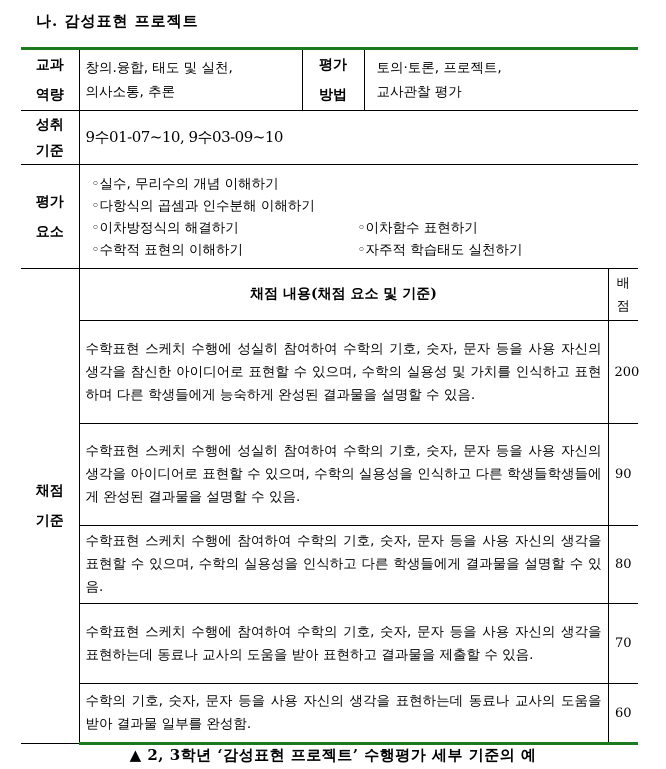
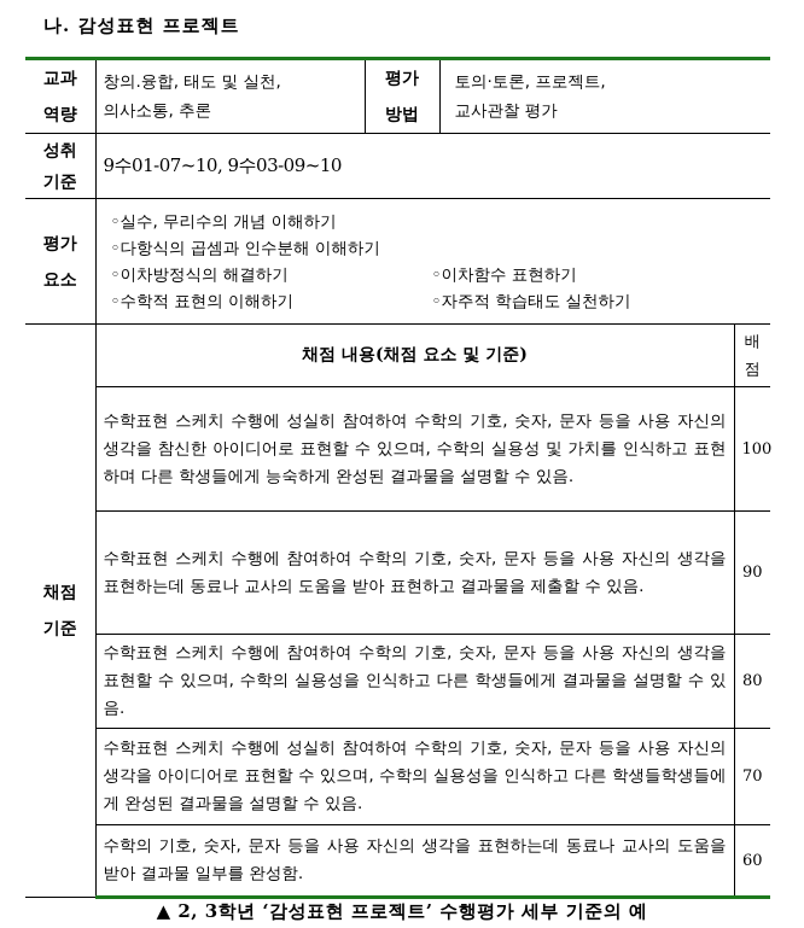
  나. 감성표현 프로젝트
  교과 역량	창의.융합, 태도 및 실천, 의사소통, 추론	평가 방법	토의·토론, 프로젝트, 교사관찰 평가
  성취 기준	9수01-07~10, 9수03-09~10
  평가 요소	◦실수, 무리수의 개념 이해하기 ◦다항식의 곱셈과 인수분해 이해하기 ◦이차방정식의 해결하기 ◦이차함수 표현하기 ◦수학적 표현의 이해하기 ◦자주적 학습태도 실천하기
  채점 기준	채점 내용(채점 요소 및 기준)	배 점
- 수학표현 스케치 수행에 성실히 참여하여 수학의 기호, 숫자, 문자 등을 사용 자신의 생각을 참신한 아이디어로 표현할 수 있으며, 수학의 실용성 및 가치를 인식하고 표현하며 다른 학생들에게 능숙하게 완성된 결과물을 설명할 수 있음.	200
+ 수학표현 스케치 수행에 성실히 참여하여 수학의 기호, 숫자, 문자 등을 사용 자신의 생각을 참신한 아이디어로 표현할 수 있으며, 수학의 실용성 및 가치를 인식하고 표현하며 다른 학생들에게 능숙하게 완성된 결과물을 설명할 수 있음.	100
- 수학표현 스케치 수행에 성실히 참여하여 수학의 기호, 숫자, 문자 등을 사용 자신의 생각을 아이디어로 표현할 수 있으며, 수학의 실용성을 인식하고 다른 학생들학생들에게 완성된 결과물을 설명할 수 있음.	90
+ 수학표현 스케치 수행에 참여하여 수학의 기호, 숫자, 문자 등을 사용 자신의 생각을 표현하는데 동료나 교사의 도움을 받아 표현하고 결과물을 제출할 수 있음.	90
  수학표현 스케치 수행에 참여하여 수학의 기호, 숫자, 문자 등을 사용 자신의 생각을 표현할 수 있으며, 수학의 실용성을 인식하고 다른 학생들에게 결과물을 설명할 수 있음.	80
- 수학표현 스케치 수행에 참여하여 수학의 기호, 숫자, 문자 등을 사용 자신의 생각을 표현하는데 동료나 교사의 도움을 받아 표현하고 결과물을 제출할 수 있음.	70
+ 수학표현 스케치 수행에 성실히 참여하여 수학의 기호, 숫자, 문자 등을 사용 자신의 생각을 아이디어로 표현할 수 있으며, 수학의 실용성을 인식하고 다른 학생들학생들에게 완성된 결과물을 설명할 수 있음.	70
  수학의 기호, 숫자, 문자 등을 사용 자신의 생각을 표현하는데 동료나 교사의 도움을 받아 결과물 일부를 완성함.	60
  ▲ 2, 3학년 ‘감성표현 프로젝트’ 수행평가 세부 기준의 예
